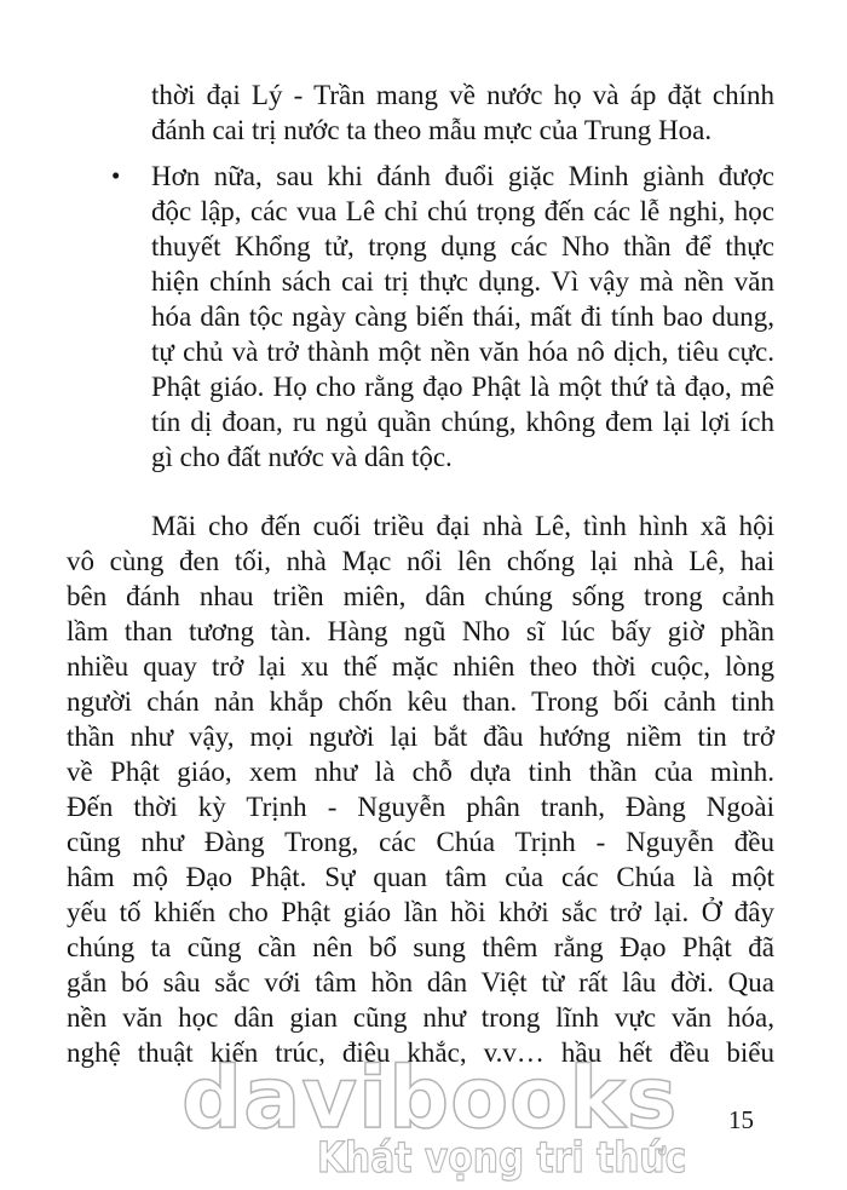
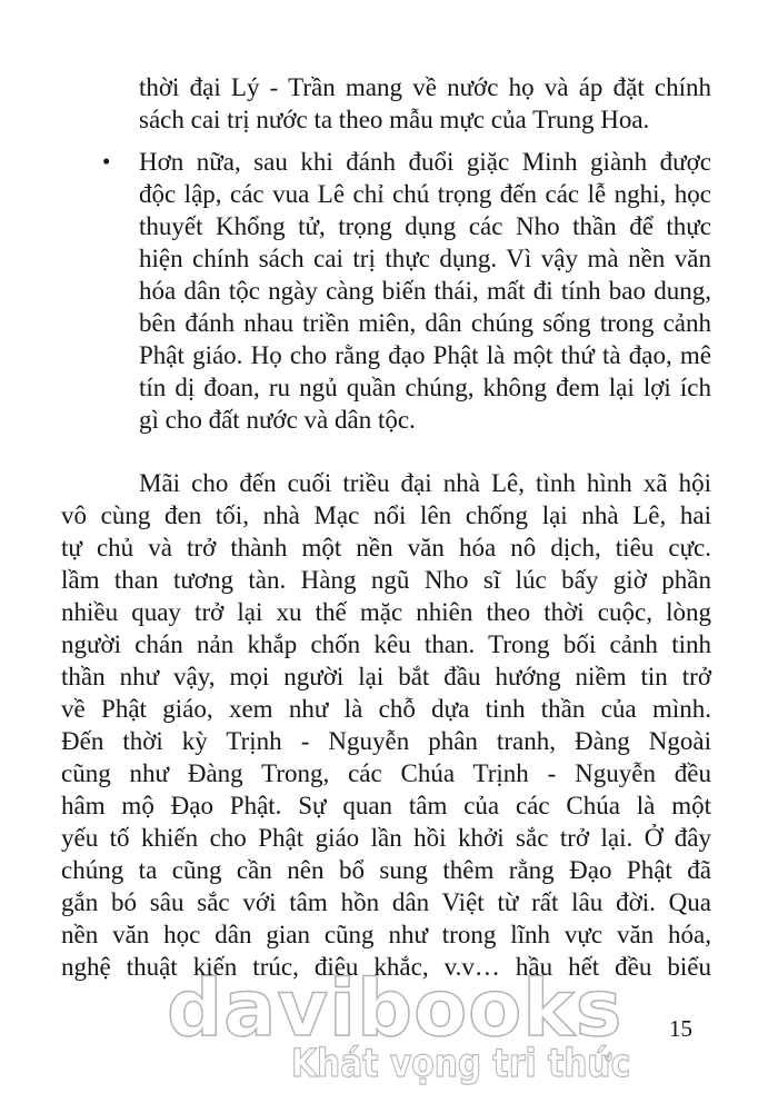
  davibooks
  Khát vọng tri thức
  thời đại Lý - Trần mang về nước họ và áp đặt chính
- đánh cai trị nước ta theo mẫu mực của Trung Hoa.
+ sách cai trị nước ta theo mẫu mực của Trung Hoa.
  •
  Hơn nữa, sau khi đánh đuổi giặc Minh giành được
  độc lập, các vua Lê chỉ chú trọng đến các lễ nghi, học
  thuyết Khổng tử, trọng dụng các Nho thần để thực
  hiện chính sách cai trị thực dụng. Vì vậy mà nền văn
  hóa dân tộc ngày càng biến thái, mất đi tính bao dung,
- tự chủ và trở thành một nền văn hóa nô dịch, tiêu cực.
+ bên đánh nhau triền miên, dân chúng sống trong cảnh
  Phật giáo. Họ cho rằng đạo Phật là một thứ tà đạo, mê
  tín dị đoan, ru ngủ quần chúng, không đem lại lợi ích
  gì cho đất nước và dân tộc.
  Mãi cho đến cuối triều đại nhà Lê, tình hình xã hội
  vô cùng đen tối, nhà Mạc nổi lên chống lại nhà Lê, hai
- bên đánh nhau triền miên, dân chúng sống trong cảnh
+ tự chủ và trở thành một nền văn hóa nô dịch, tiêu cực.
  lầm than tương tàn. Hàng ngũ Nho sĩ lúc bấy giờ phần
  nhiều quay trở lại xu thế mặc nhiên theo thời cuộc, lòng
  người chán nản khắp chốn kêu than. Trong bối cảnh tinh
  thần như vậy, mọi người lại bắt đầu hướng niềm tin trở
  về Phật giáo, xem như là chỗ dựa tinh thần của mình.
  Đến thời kỳ Trịnh - Nguyễn phân tranh, Đàng Ngoài
  cũng như Đàng Trong, các Chúa Trịnh - Nguyễn đều
  hâm mộ Đạo Phật. Sự quan tâm của các Chúa là một
  yếu tố khiến cho Phật giáo lần hồi khởi sắc trở lại. Ở đây
  chúng ta cũng cần nên bổ sung thêm rằng Đạo Phật đã
  gắn bó sâu sắc với tâm hồn dân Việt từ rất lâu đời. Qua
  nền văn học dân gian cũng như trong lĩnh vực văn hóa,
  nghệ thuật kiến trúc, điêu khắc, v.v… hầu hết đều biểu
  15
